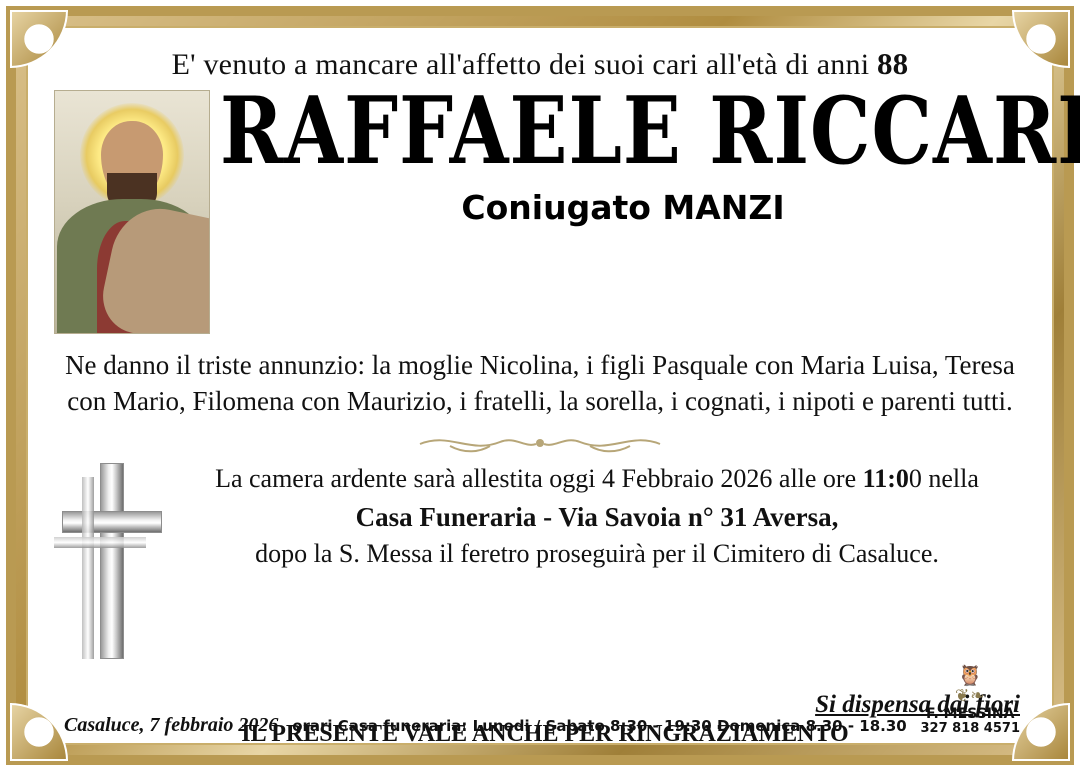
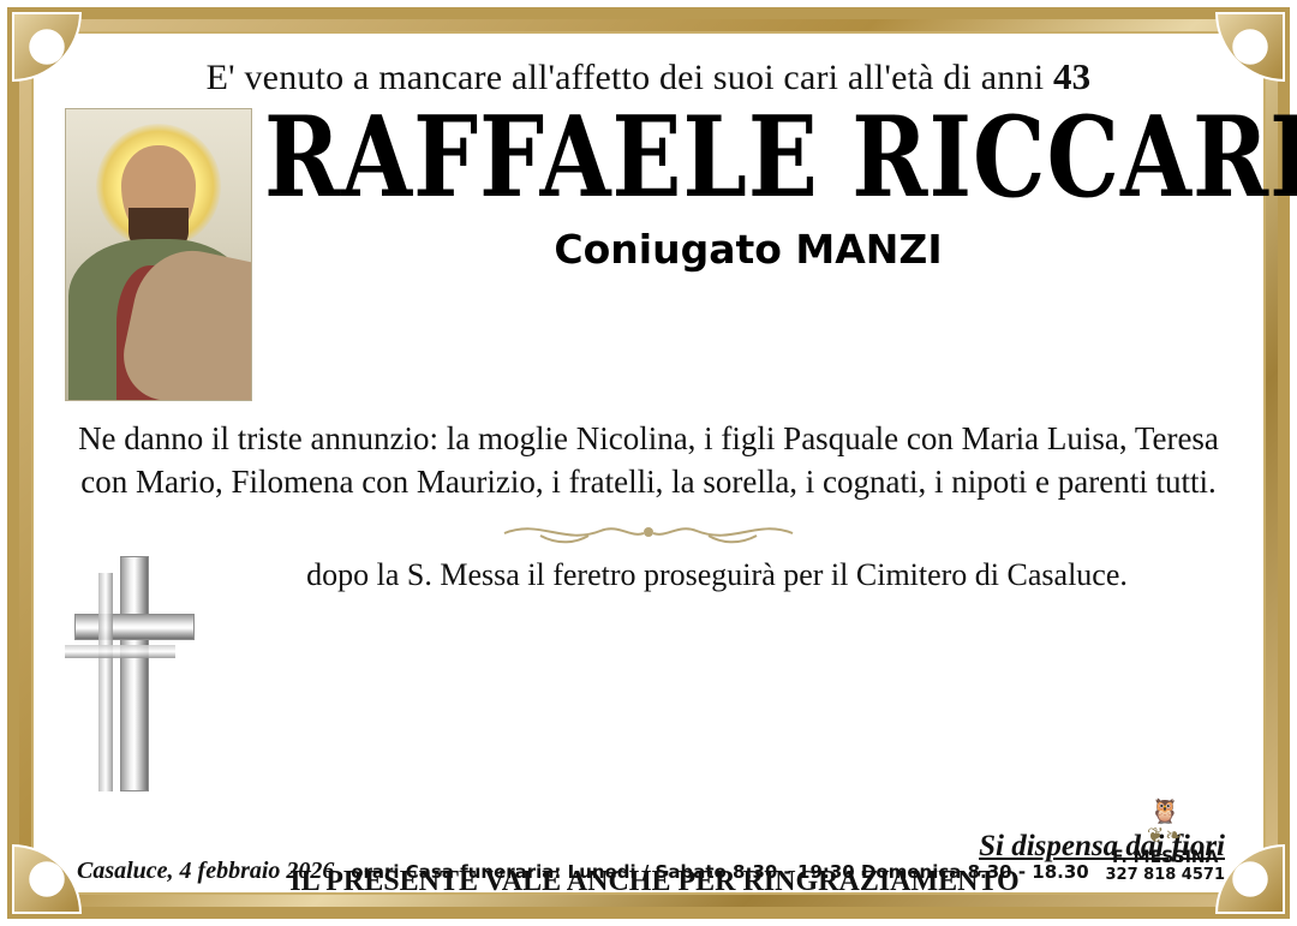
- E' venuto a mancare all'affetto dei suoi cari all'età di anni 88
+ E' venuto a mancare all'affetto dei suoi cari all'età di anni 43
  RAFFAELE RICCAR
  Coniugato MANZI
  Ne danno il triste annunzio: la moglie Nicolina, i figli Pasquale con Maria Luisa, Teresa con Mario, Filomena con Maurizio, i fratelli, la sorella, i cognati, i nipoti e parenti tutti.
- La camera ardente sarà allestita oggi 4 Febbraio 2026 alle ore 11:00 nella
- Casa Funeraria - Via Savoia n° 31 Aversa,
  dopo la S. Messa il feretro proseguirà per il Cimitero di Casaluce.
  Si dispensa dai fiori
  IL PRESENTE VALE ANCHE PER RINGRAZIAMENTO
- Casaluce, 7 febbraio 2026
+ Casaluce, 4 febbraio 2026
  orari Casa funeraria: Lunedi / Sabato 8:30 - 19:30 Domenica 8.30 - 18.30
  🦉
  ❦❧
  F. MESSINA
  327 818 4571
